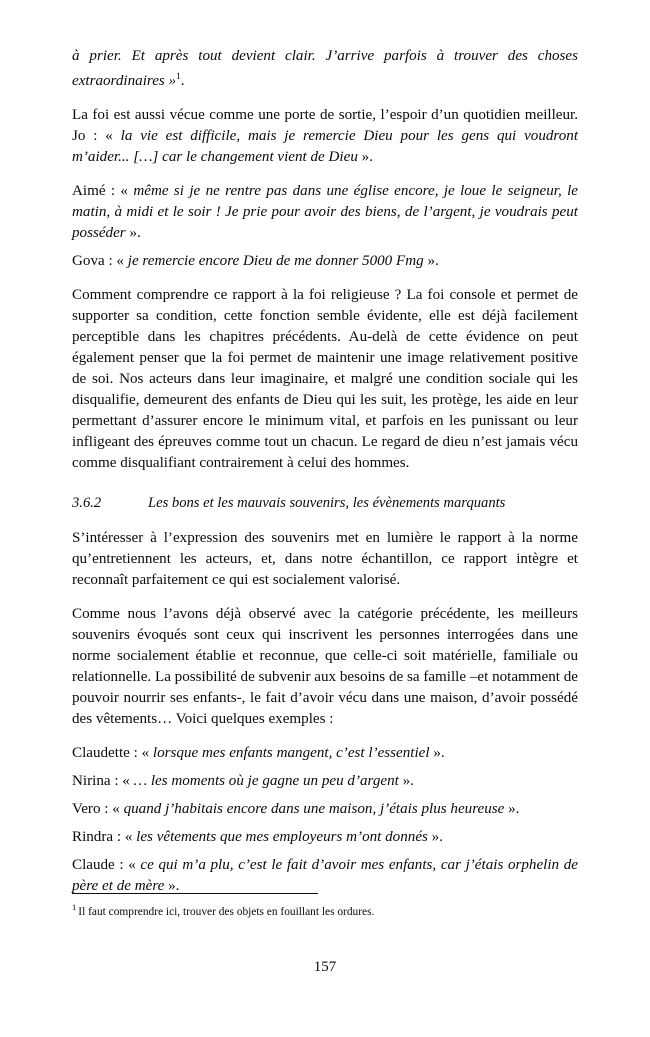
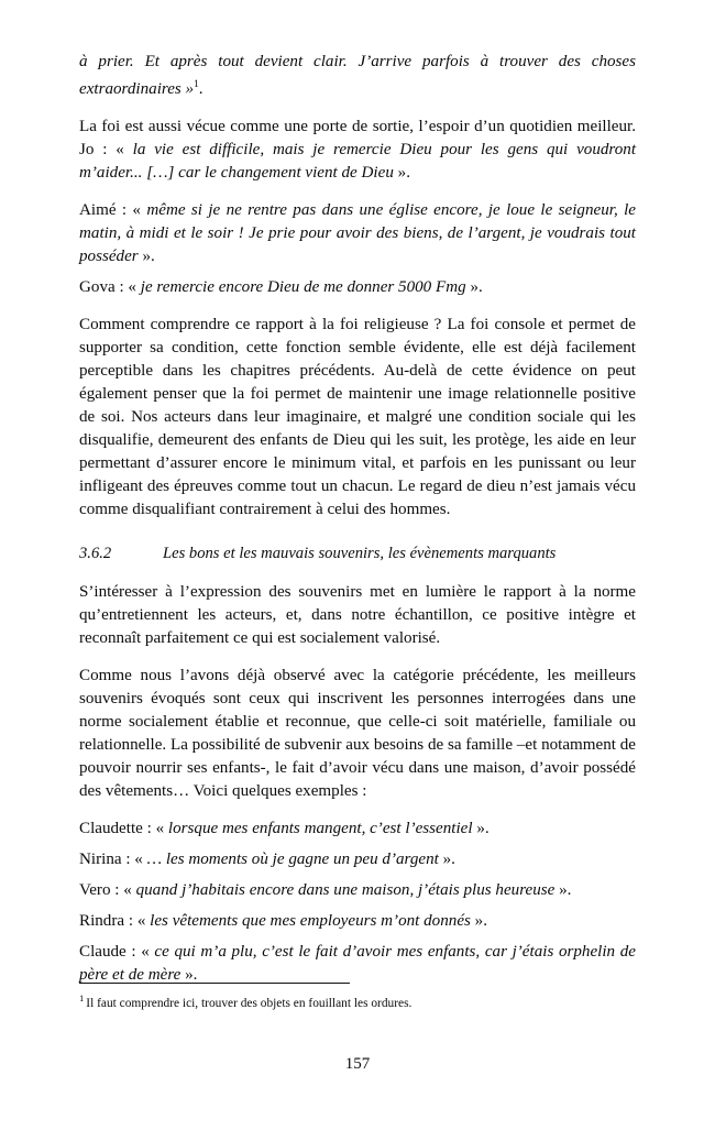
  à prier. Et après tout devient clair. J’arrive parfois à trouver des choses extraordinaires »1.
  La foi est aussi vécue comme une porte de sortie, l’espoir d’un quotidien meilleur. Jo : « la vie est difficile, mais je remercie Dieu pour les gens qui voudront m’aider... […] car le changement vient de Dieu ».
- Aimé : « même si je ne rentre pas dans une église encore, je loue le seigneur, le matin, à midi et le soir ! Je prie pour avoir des biens, de l’argent, je voudrais peut posséder ».
+ Aimé : « même si je ne rentre pas dans une église encore, je loue le seigneur, le matin, à midi et le soir ! Je prie pour avoir des biens, de l’argent, je voudrais tout posséder ».
  Gova : « je remercie encore Dieu de me donner 5000 Fmg ».
- Comment comprendre ce rapport à la foi religieuse ? La foi console et permet de supporter sa condition, cette fonction semble évidente, elle est déjà facilement perceptible dans les chapitres précédents. Au-delà de cette évidence on peut également penser que la foi permet de maintenir une image relativement positive de soi. Nos acteurs dans leur imaginaire, et malgré une condition sociale qui les disqualifie, demeurent des enfants de Dieu qui les suit, les protège, les aide en leur permettant d’assurer encore le minimum vital, et parfois en les punissant ou leur infligeant des épreuves comme tout un chacun. Le regard de dieu n’est jamais vécu comme disqualifiant contrairement à celui des hommes.
+ Comment comprendre ce rapport à la foi religieuse ? La foi console et permet de supporter sa condition, cette fonction semble évidente, elle est déjà facilement perceptible dans les chapitres précédents. Au-delà de cette évidence on peut également penser que la foi permet de maintenir une image relationnelle positive de soi. Nos acteurs dans leur imaginaire, et malgré une condition sociale qui les disqualifie, demeurent des enfants de Dieu qui les suit, les protège, les aide en leur permettant d’assurer encore le minimum vital, et parfois en les punissant ou leur infligeant des épreuves comme tout un chacun. Le regard de dieu n’est jamais vécu comme disqualifiant contrairement à celui des hommes.
  3.6.2 Les bons et les mauvais souvenirs, les évènements marquants
- S’intéresser à l’expression des souvenirs met en lumière le rapport à la norme qu’entretiennent les acteurs, et, dans notre échantillon, ce rapport intègre et reconnaît parfaitement ce qui est socialement valorisé.
+ S’intéresser à l’expression des souvenirs met en lumière le rapport à la norme qu’entretiennent les acteurs, et, dans notre échantillon, ce positive intègre et reconnaît parfaitement ce qui est socialement valorisé.
  Comme nous l’avons déjà observé avec la catégorie précédente, les meilleurs souvenirs évoqués sont ceux qui inscrivent les personnes interrogées dans une norme socialement établie et reconnue, que celle-ci soit matérielle, familiale ou relationnelle. La possibilité de subvenir aux besoins de sa famille –et notamment de pouvoir nourrir ses enfants-, le fait d’avoir vécu dans une maison, d’avoir possédé des vêtements… Voici quelques exemples :
  Claudette : « lorsque mes enfants mangent, c’est l’essentiel ».
  Nirina : « … les moments où je gagne un peu d’argent ».
  Vero : « quand j’habitais encore dans une maison, j’étais plus heureuse ».
  Rindra : « les vêtements que mes employeurs m’ont donnés ».
  Claude : « ce qui m’a plu, c’est le fait d’avoir mes enfants, car j’étais orphelin de père et de mère ».
  1 Il faut comprendre ici, trouver des objets en fouillant les ordures.
  157
